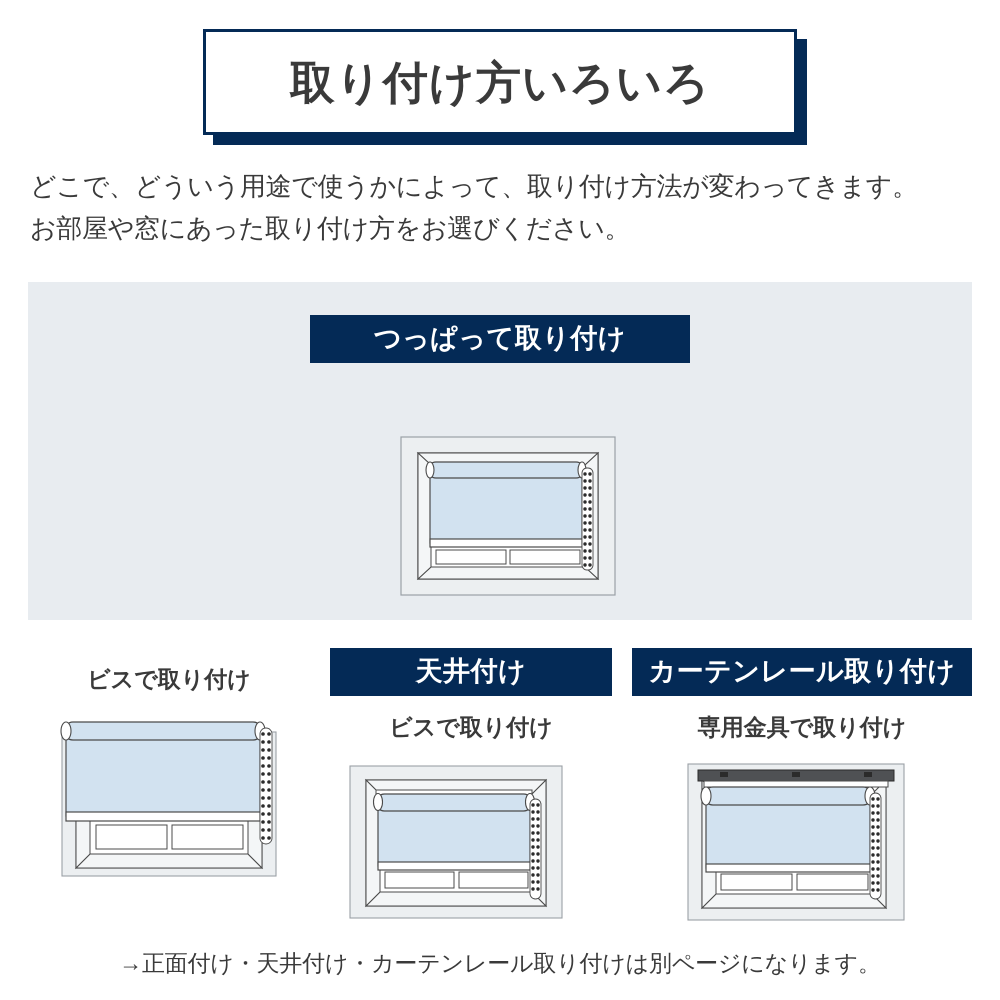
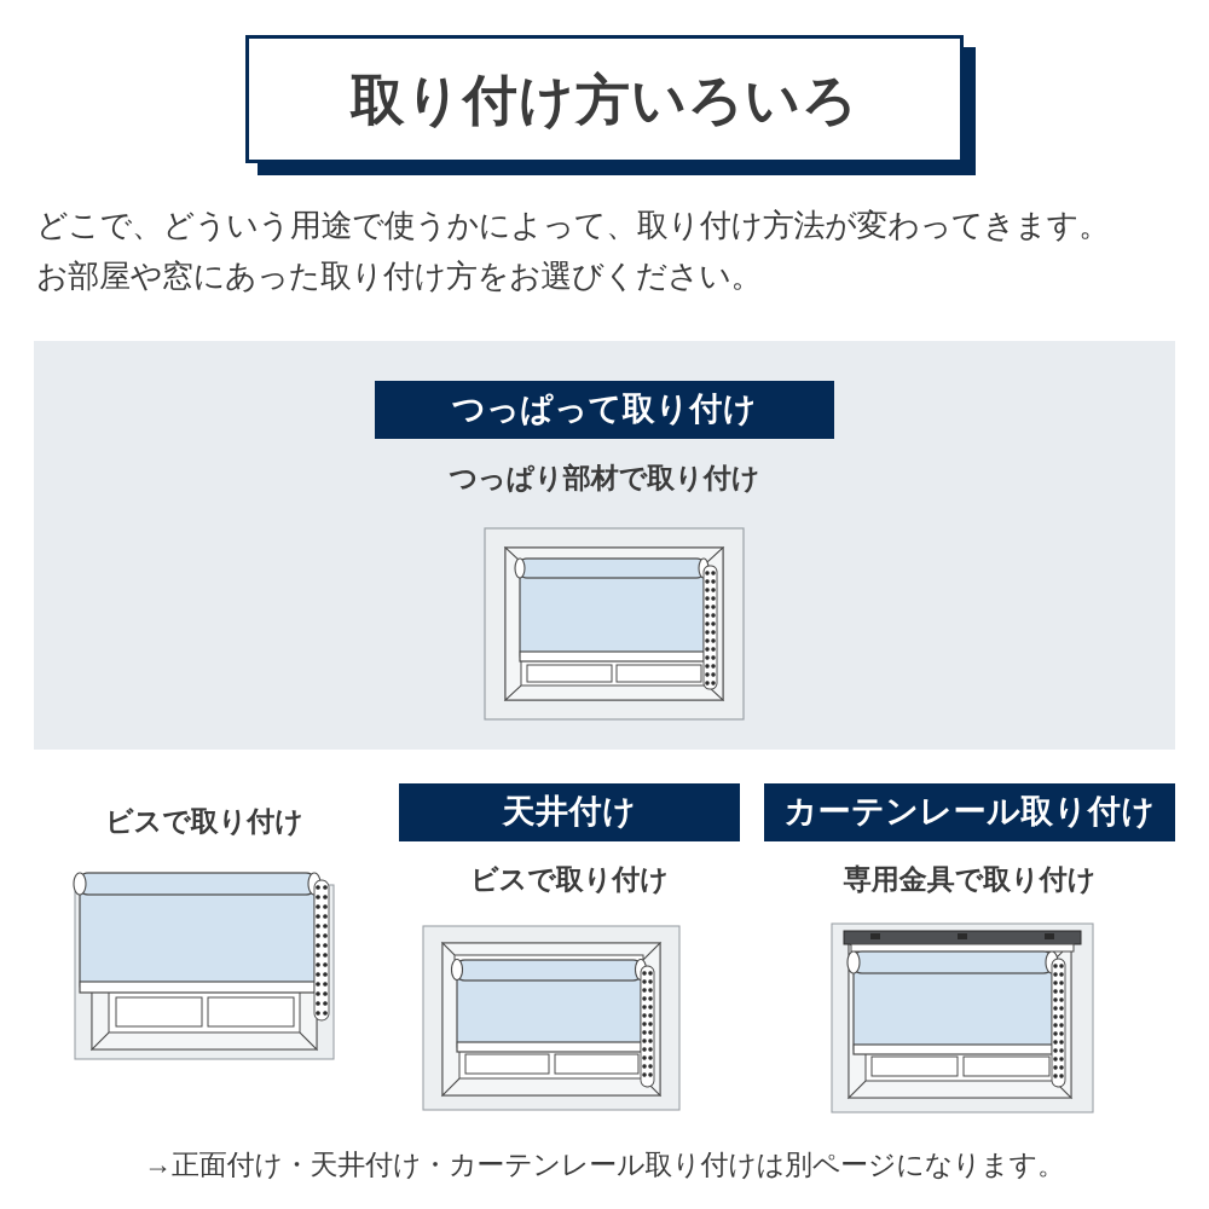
  取り付け方いろいろ
  どこで、どういう用途で使うかによって、取り付け方法が変わってきます。
  お部屋や窓にあった取り付け方をお選びください。
  つっぱって取り付け
+ つっぱり部材で取り付け
  ビスで取り付け
  天井付け
  ビスで取り付け
  カーテンレール取り付け
  専用金具で取り付け
  →正面付け・天井付け・カーテンレール取り付けは別ページになります。
